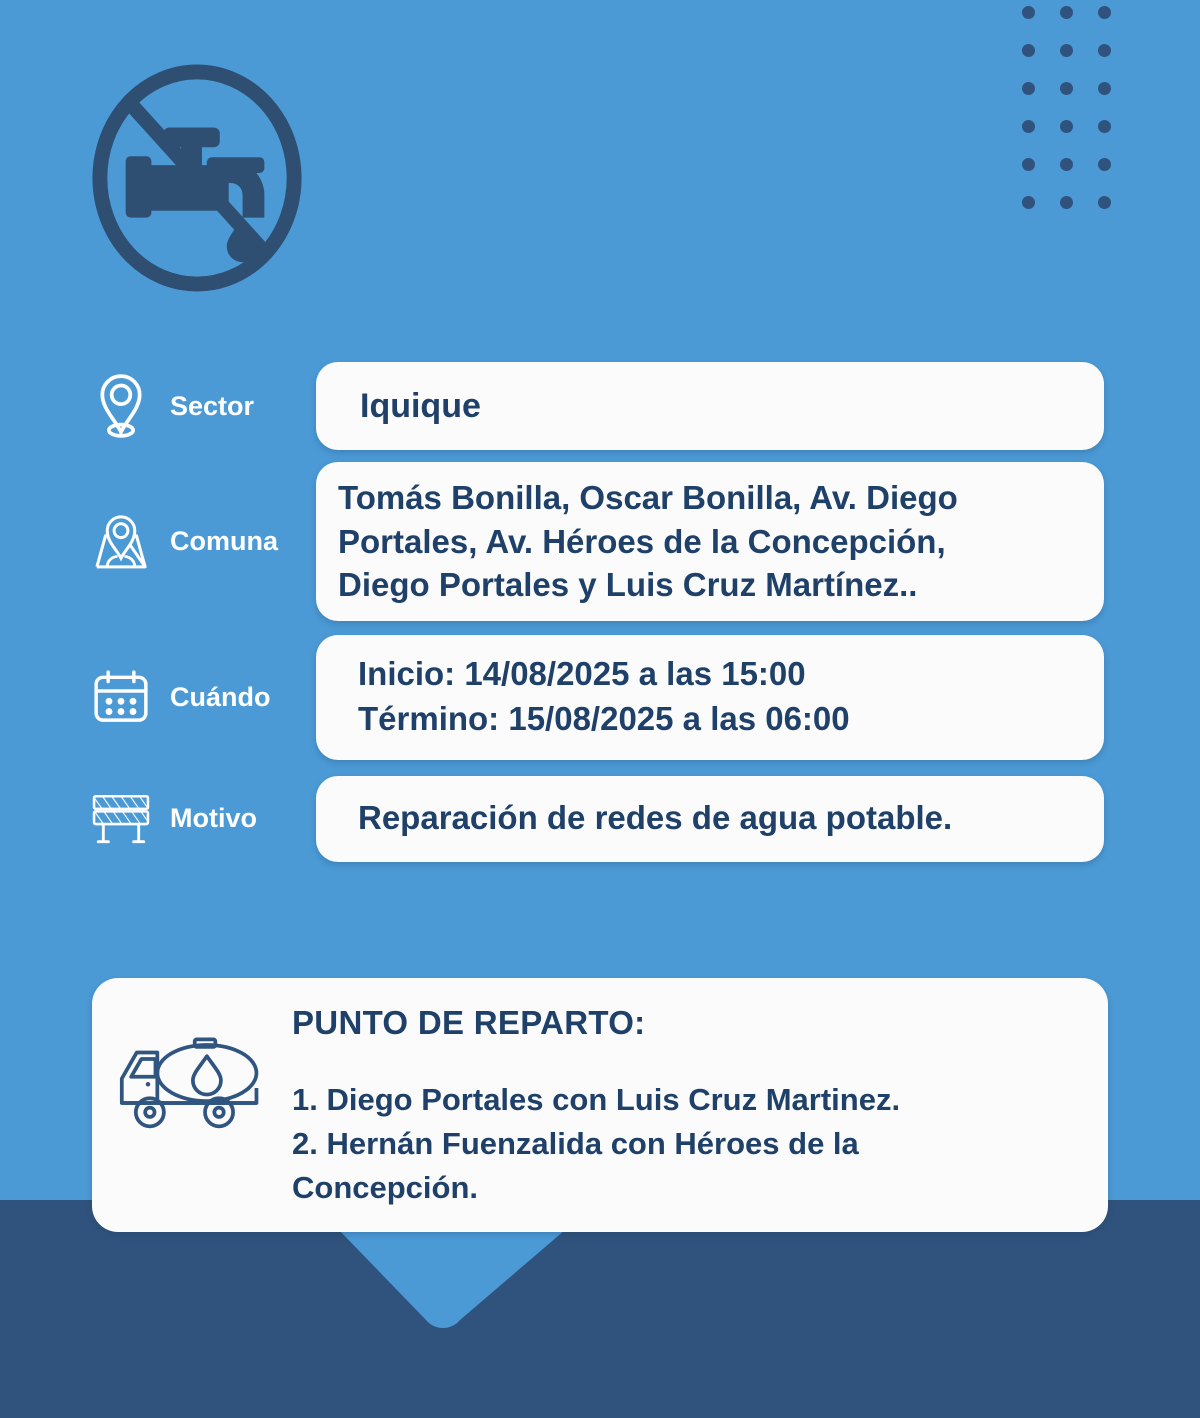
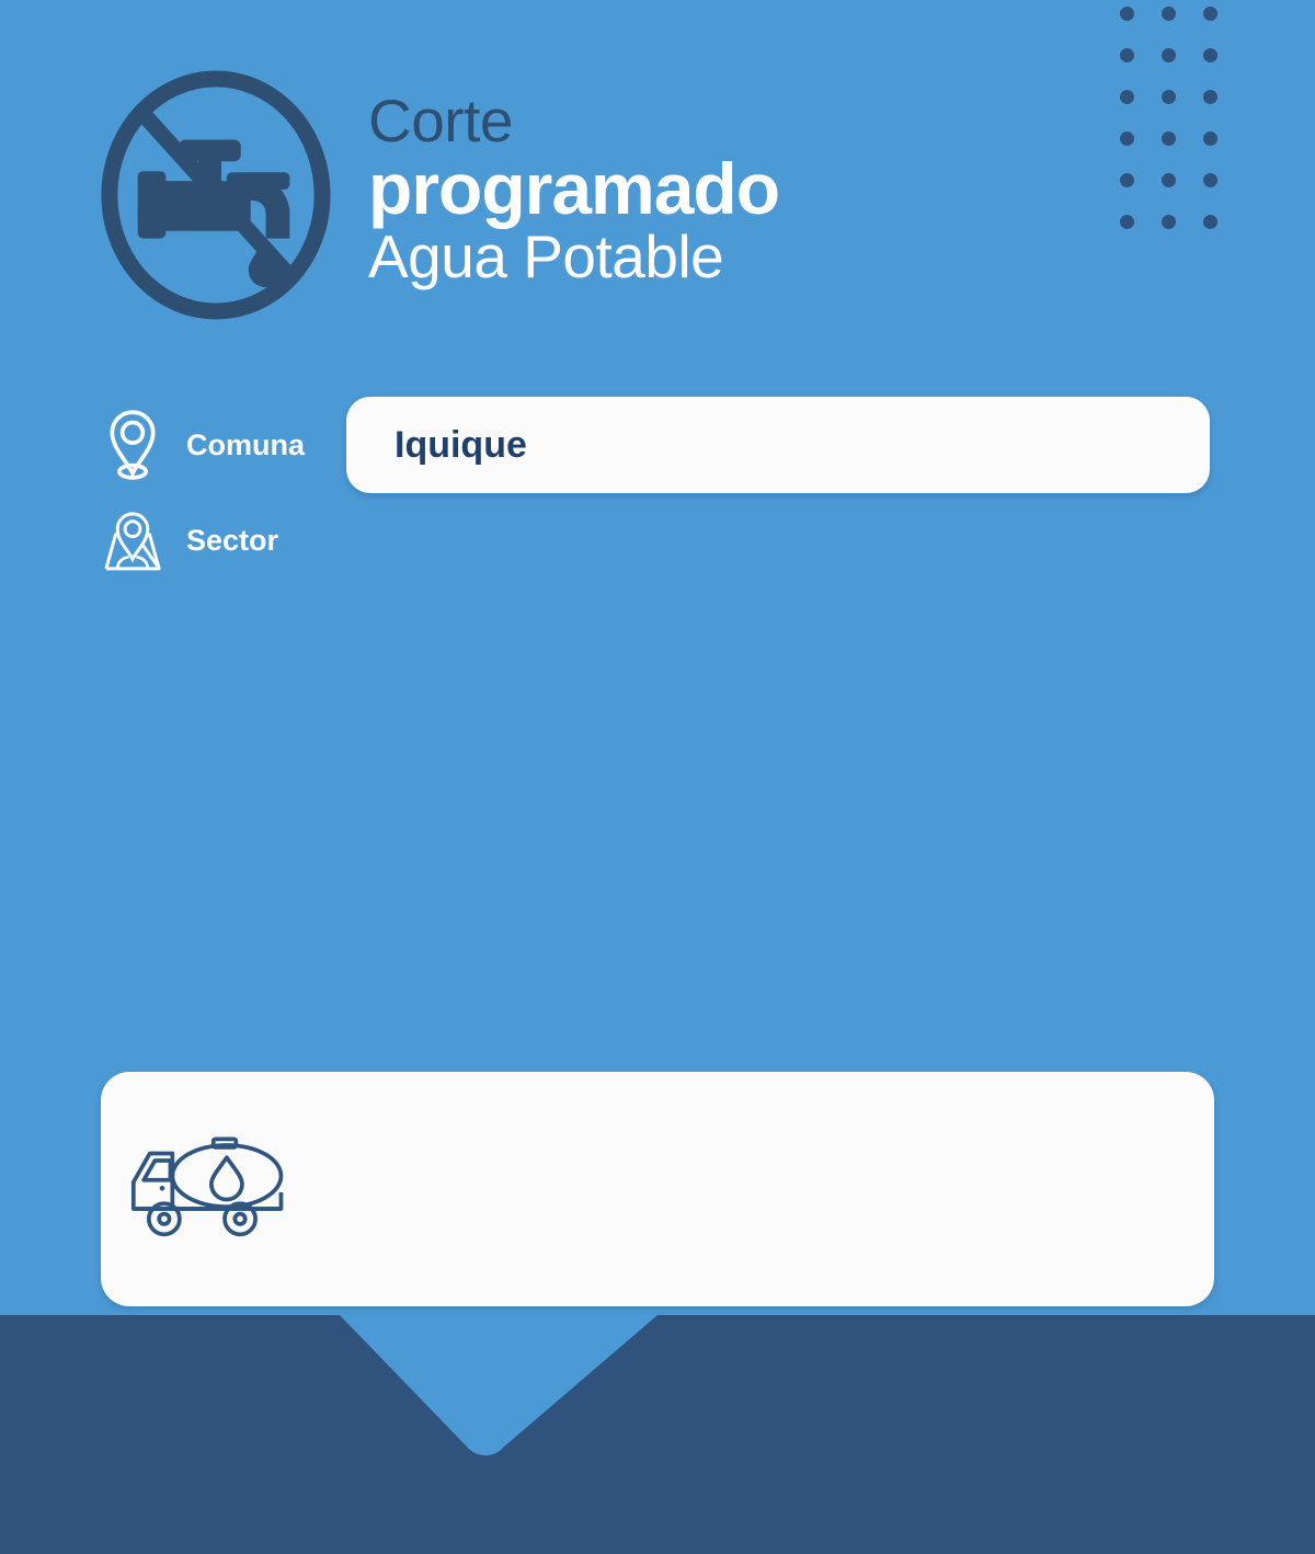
+ Corte
+ programado
+ Agua Potable
- Sector
+ Comuna
  Iquique
- Comuna
+ Sector
- Tomás Bonilla, Oscar Bonilla, Av. Diego
- Portales, Av. Héroes de la Concepción,
- Diego Portales y Luis Cruz Martínez..
- Cuándo
- Inicio: 14/08/2025 a las 15:00
- Término: 15/08/2025 a las 06:00
- Motivo
- Reparación de redes de agua potable.
- PUNTO DE REPARTO:
- 1. Diego Portales con Luis Cruz Martinez.
- 2. Hernán Fuenzalida con Héroes de la
- Concepción.
